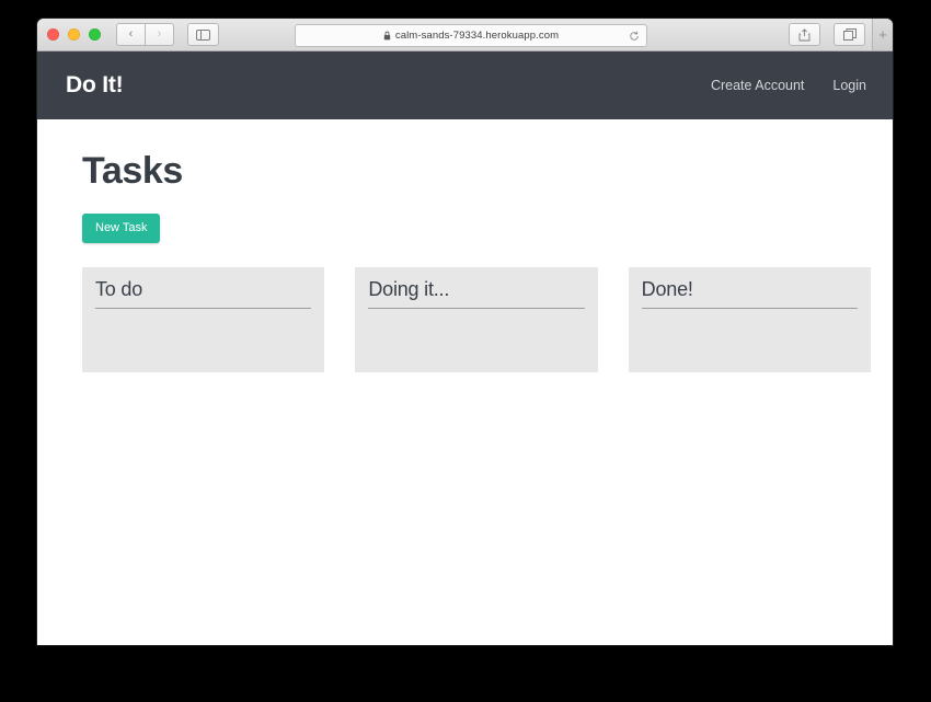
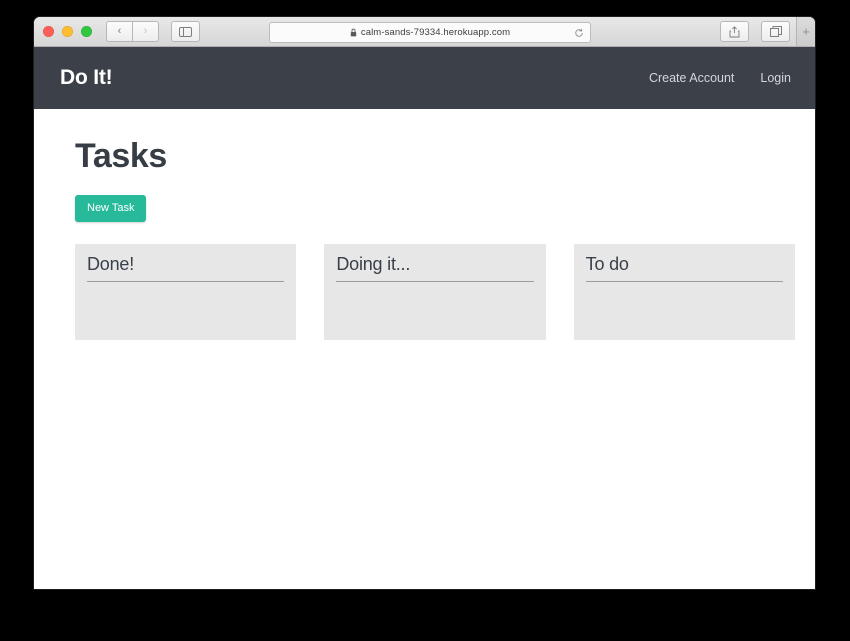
  ‹
  ›
  calm-sands-79334.herokuapp.com
  +
  Do It!
  Create Account
  Login
  Tasks
  New Task
- To do
+ Done!
  Doing it...
- Done!
+ To do
